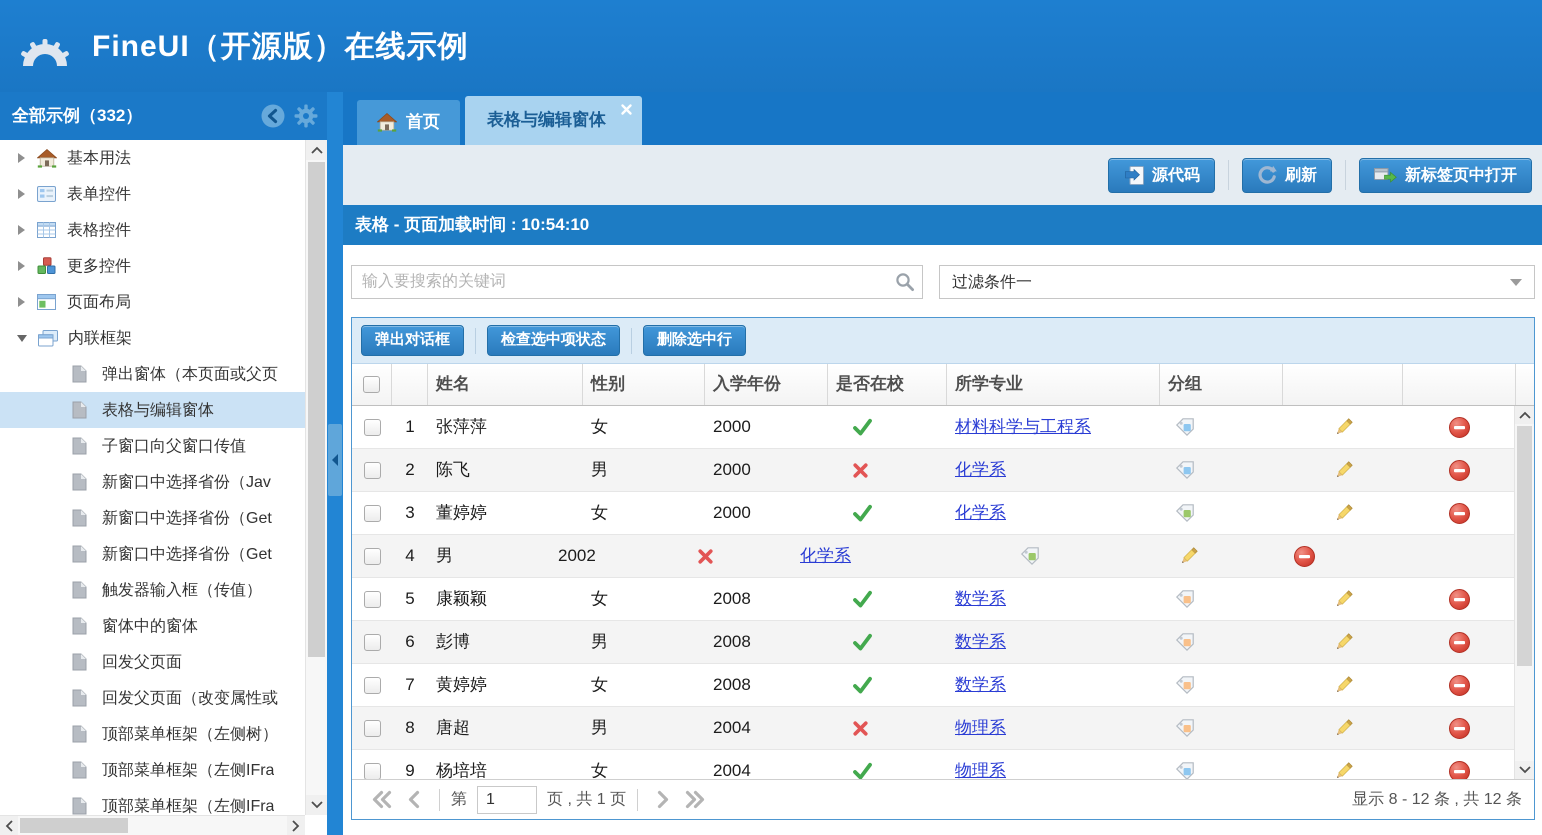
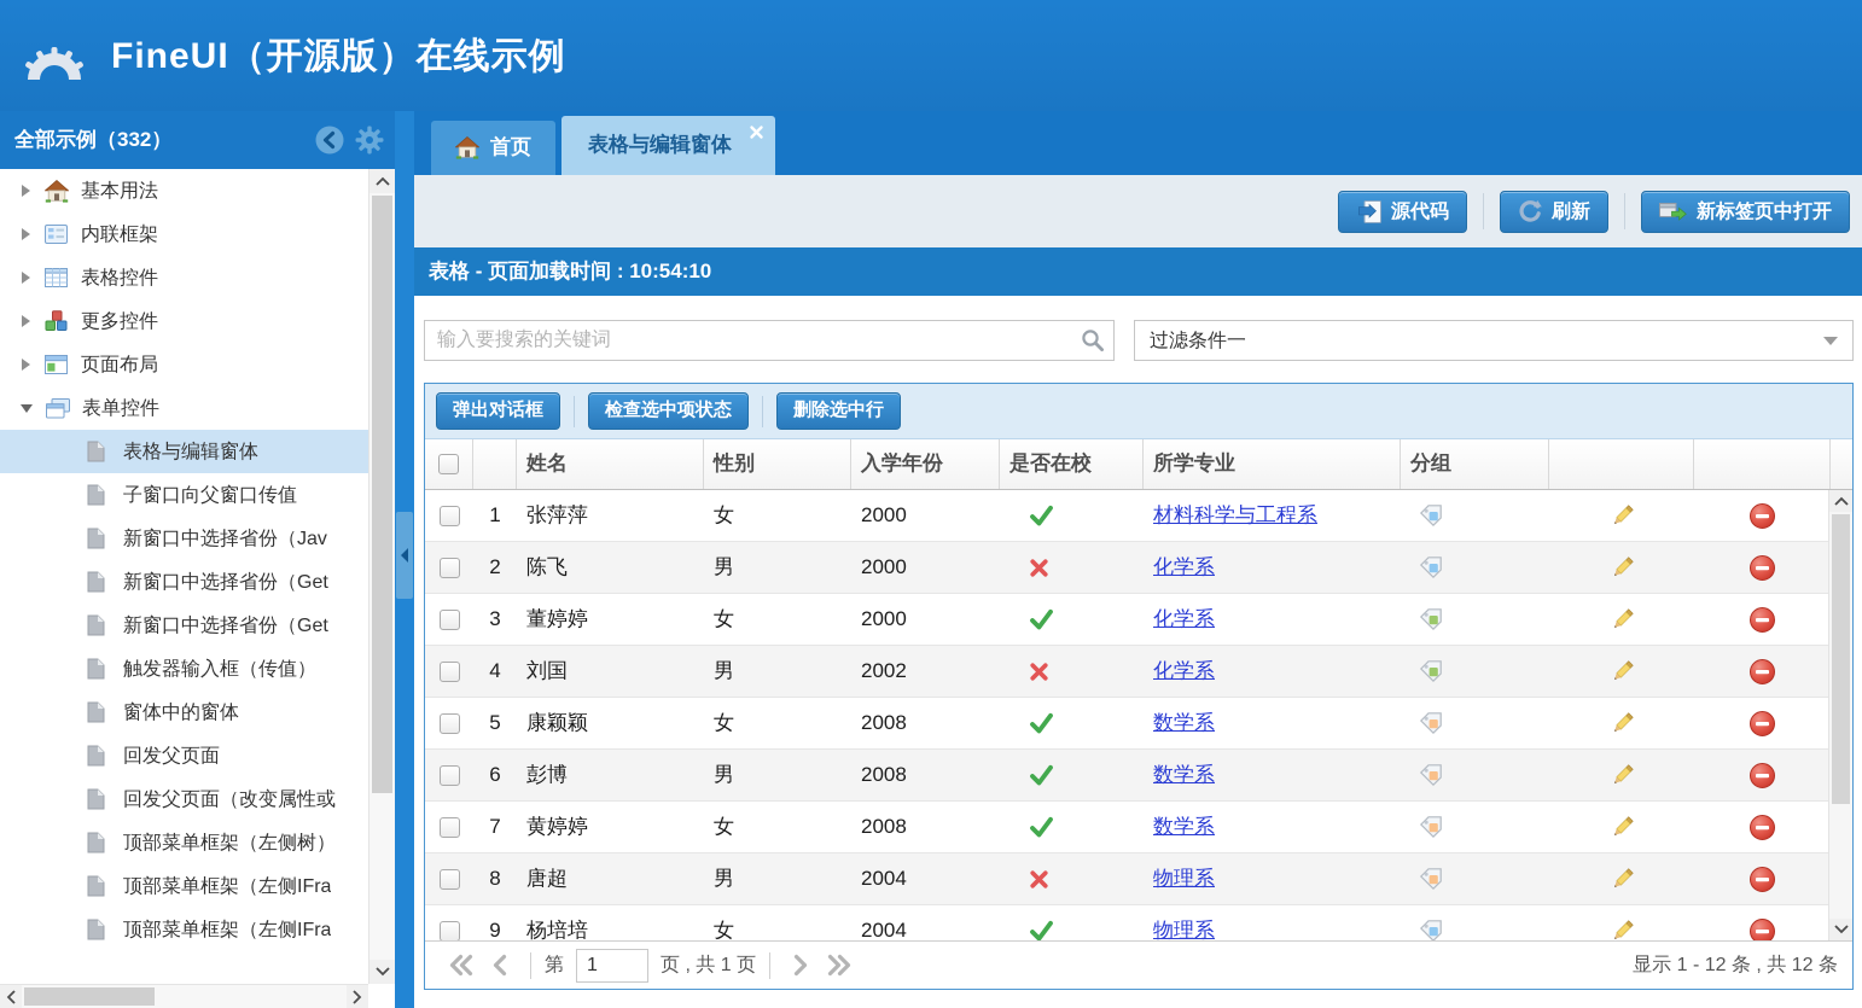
  FineUI（开源版）在线示例
  全部示例（332）
  基本用法
- 表单控件
+ 内联框架
  表格控件
  更多控件
  页面布局
- 内联框架
+ 表单控件
- 弹出窗体（本页面或父页
  表格与编辑窗体
  子窗口向父窗口传值
  新窗口中选择省份（Jav
  新窗口中选择省份（Get
  新窗口中选择省份（Get
  触发器输入框（传值）
  窗体中的窗体
  回发父页面
  回发父页面（改变属性或
  顶部菜单框架（左侧树）
  顶部菜单框架（左侧IFra
  顶部菜单框架（左侧IFra
  首页
  表格与编辑窗体
  源代码
  刷新
  新标签页中打开
  表格 - 页面加载时间 : 10:54:10
  输入要搜索的关键词
  过滤条件一
  弹出对话框
  检查选中项状态
  删除选中行
  姓名
  性别
  入学年份
  是否在校
  所学专业
  分组
  1
  张萍萍
  女
  2000
  材料科学与工程系
  2
  陈飞
  男
  2000
  化学系
  3
  董婷婷
  女
  2000
  化学系
  4
+ 刘国
  男
  2002
  化学系
  5
  康颖颖
  女
  2008
  数学系
  6
  彭博
  男
  2008
  数学系
  7
  黄婷婷
  女
  2008
  数学系
  8
  唐超
  男
  2004
  物理系
  9
  杨培培
  女
  2004
  物理系
  第
  1
  页 , 共 1 页
- 显示 8 - 12 条 , 共 12 条
+ 显示 1 - 12 条 , 共 12 条
